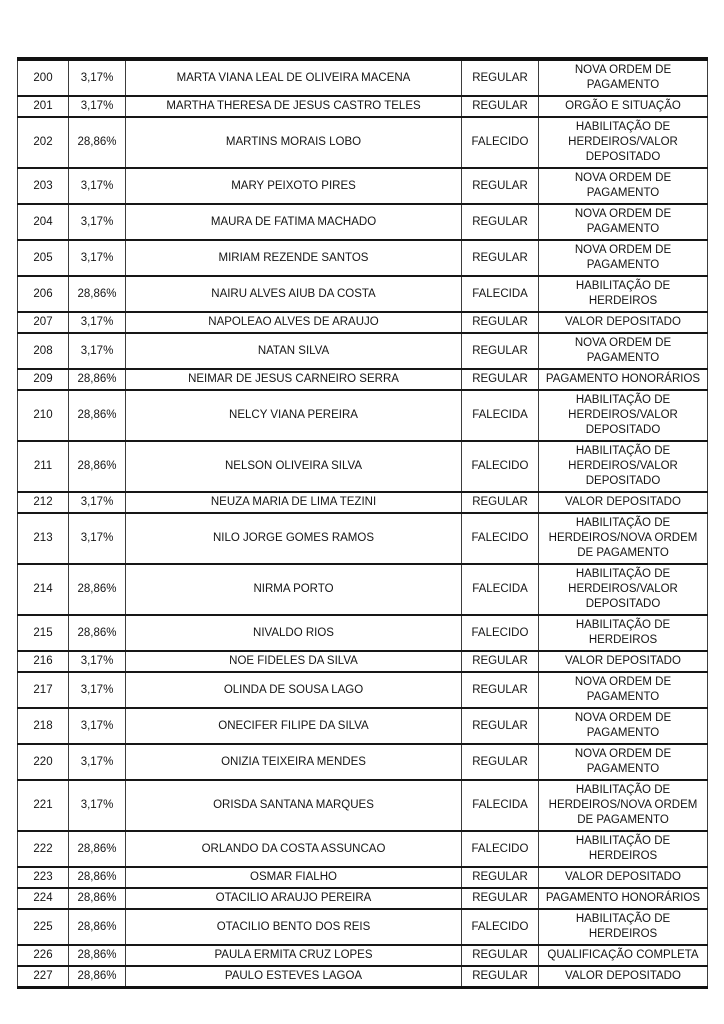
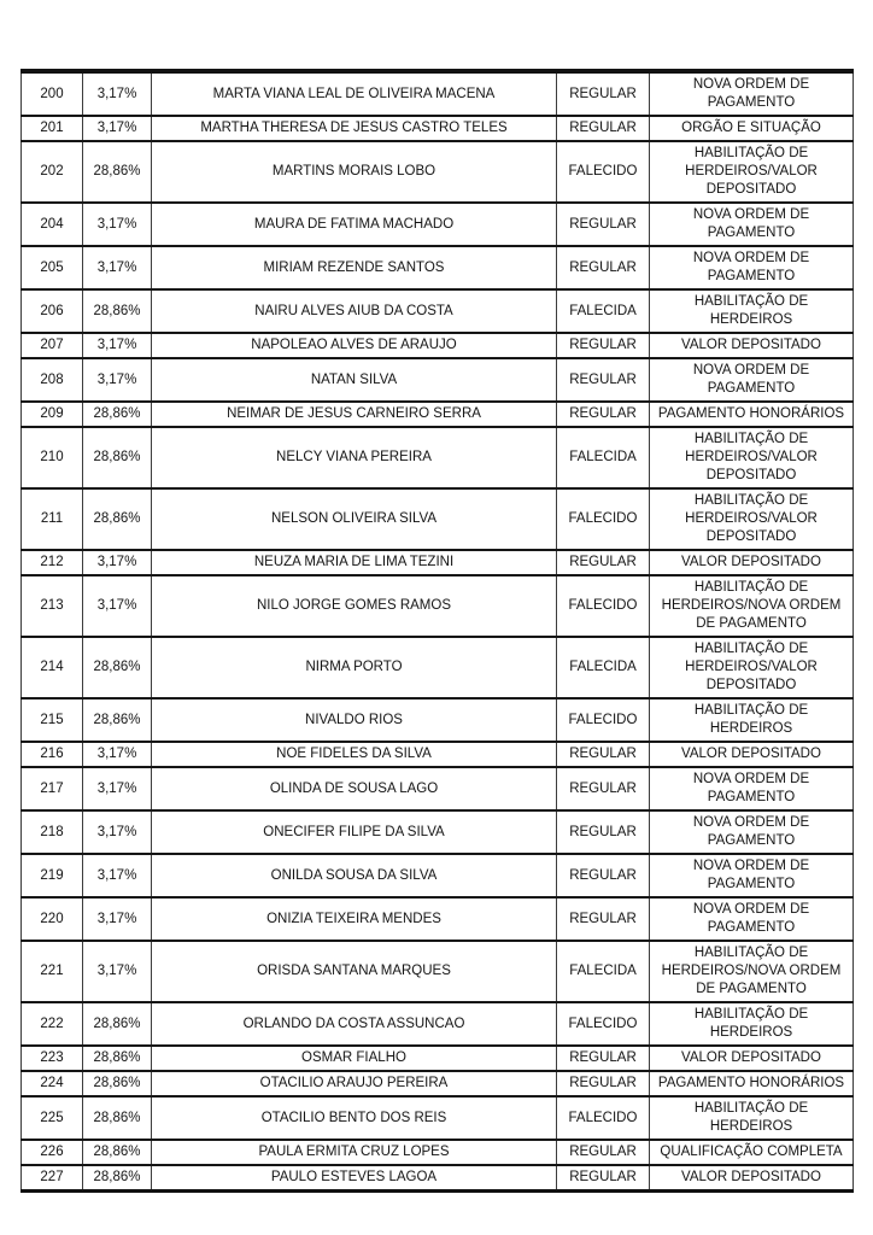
  200	3,17%	MARTA VIANA LEAL DE OLIVEIRA MACENA	REGULAR	NOVA ORDEM DE PAGAMENTO
  201	3,17%	MARTHA THERESA DE JESUS CASTRO TELES	REGULAR	ORGÃO E SITUAÇÃO
  202	28,86%	MARTINS MORAIS LOBO	FALECIDO	HABILITAÇÃO DE HERDEIROS/VALOR DEPOSITADO
- 203	3,17%	MARY PEIXOTO PIRES	REGULAR	NOVA ORDEM DE PAGAMENTO
  204	3,17%	MAURA DE FATIMA MACHADO	REGULAR	NOVA ORDEM DE PAGAMENTO
  205	3,17%	MIRIAM REZENDE SANTOS	REGULAR	NOVA ORDEM DE PAGAMENTO
  206	28,86%	NAIRU ALVES AIUB DA COSTA	FALECIDA	HABILITAÇÃO DE HERDEIROS
  207	3,17%	NAPOLEAO ALVES DE ARAUJO	REGULAR	VALOR DEPOSITADO
  208	3,17%	NATAN SILVA	REGULAR	NOVA ORDEM DE PAGAMENTO
  209	28,86%	NEIMAR DE JESUS CARNEIRO SERRA	REGULAR	PAGAMENTO HONORÁRIOS
  210	28,86%	NELCY VIANA PEREIRA	FALECIDA	HABILITAÇÃO DE HERDEIROS/VALOR DEPOSITADO
  211	28,86%	NELSON OLIVEIRA SILVA	FALECIDO	HABILITAÇÃO DE HERDEIROS/VALOR DEPOSITADO
  212	3,17%	NEUZA MARIA DE LIMA TEZINI	REGULAR	VALOR DEPOSITADO
  213	3,17%	NILO JORGE GOMES RAMOS	FALECIDO	HABILITAÇÃO DE HERDEIROS/NOVA ORDEM DE PAGAMENTO
  214	28,86%	NIRMA PORTO	FALECIDA	HABILITAÇÃO DE HERDEIROS/VALOR DEPOSITADO
  215	28,86%	NIVALDO RIOS	FALECIDO	HABILITAÇÃO DE HERDEIROS
  216	3,17%	NOE FIDELES DA SILVA	REGULAR	VALOR DEPOSITADO
  217	3,17%	OLINDA DE SOUSA LAGO	REGULAR	NOVA ORDEM DE PAGAMENTO
  218	3,17%	ONECIFER FILIPE DA SILVA	REGULAR	NOVA ORDEM DE PAGAMENTO
+ 219	3,17%	ONILDA SOUSA DA SILVA	REGULAR	NOVA ORDEM DE PAGAMENTO
  220	3,17%	ONIZIA TEIXEIRA MENDES	REGULAR	NOVA ORDEM DE PAGAMENTO
  221	3,17%	ORISDA SANTANA MARQUES	FALECIDA	HABILITAÇÃO DE HERDEIROS/NOVA ORDEM DE PAGAMENTO
  222	28,86%	ORLANDO DA COSTA ASSUNCAO	FALECIDO	HABILITAÇÃO DE HERDEIROS
  223	28,86%	OSMAR FIALHO	REGULAR	VALOR DEPOSITADO
  224	28,86%	OTACILIO ARAUJO PEREIRA	REGULAR	PAGAMENTO HONORÁRIOS
  225	28,86%	OTACILIO BENTO DOS REIS	FALECIDO	HABILITAÇÃO DE HERDEIROS
  226	28,86%	PAULA ERMITA CRUZ LOPES	REGULAR	QUALIFICAÇÃO COMPLETA
  227	28,86%	PAULO ESTEVES LAGOA	REGULAR	VALOR DEPOSITADO
